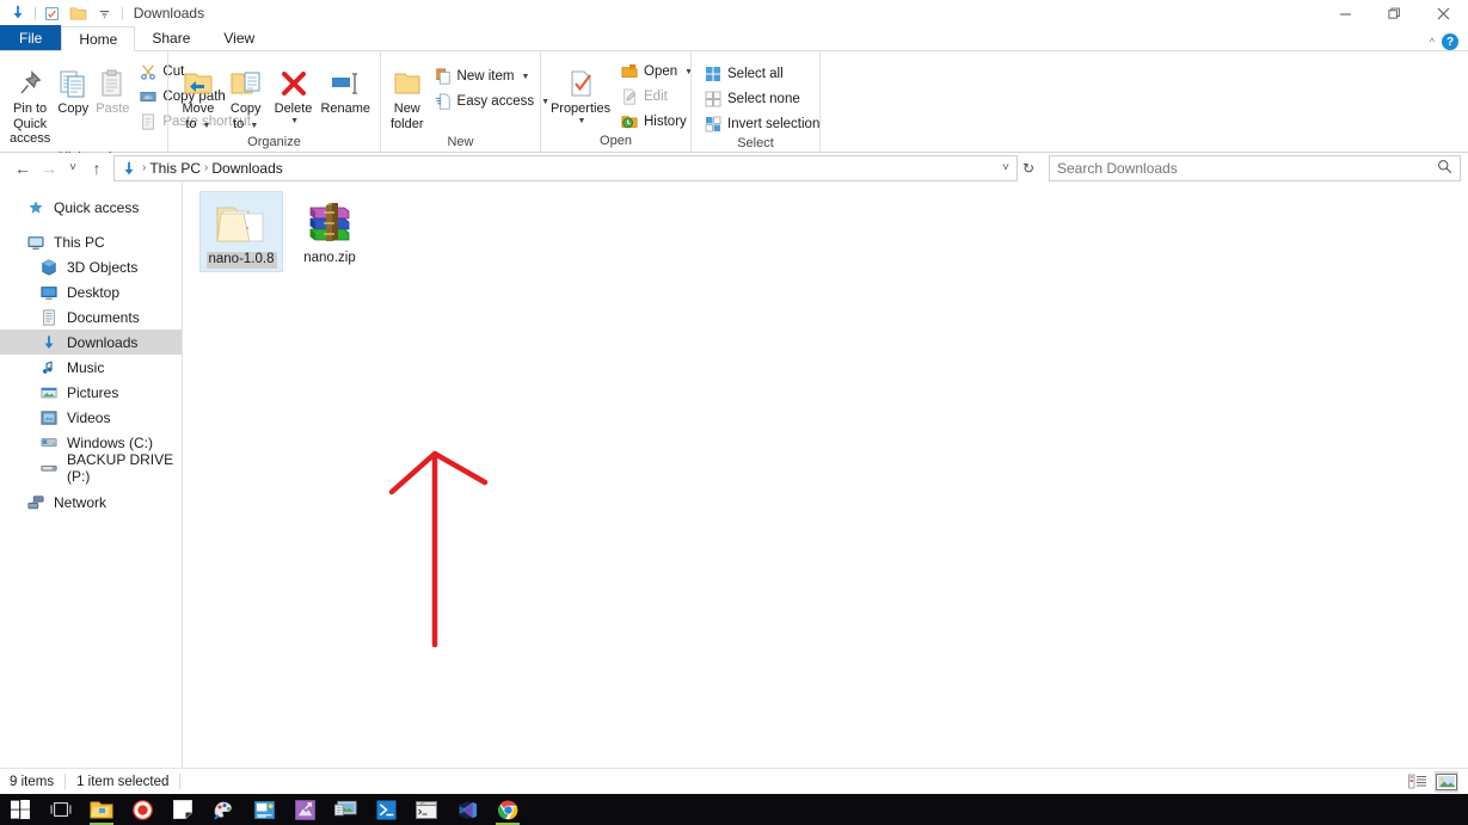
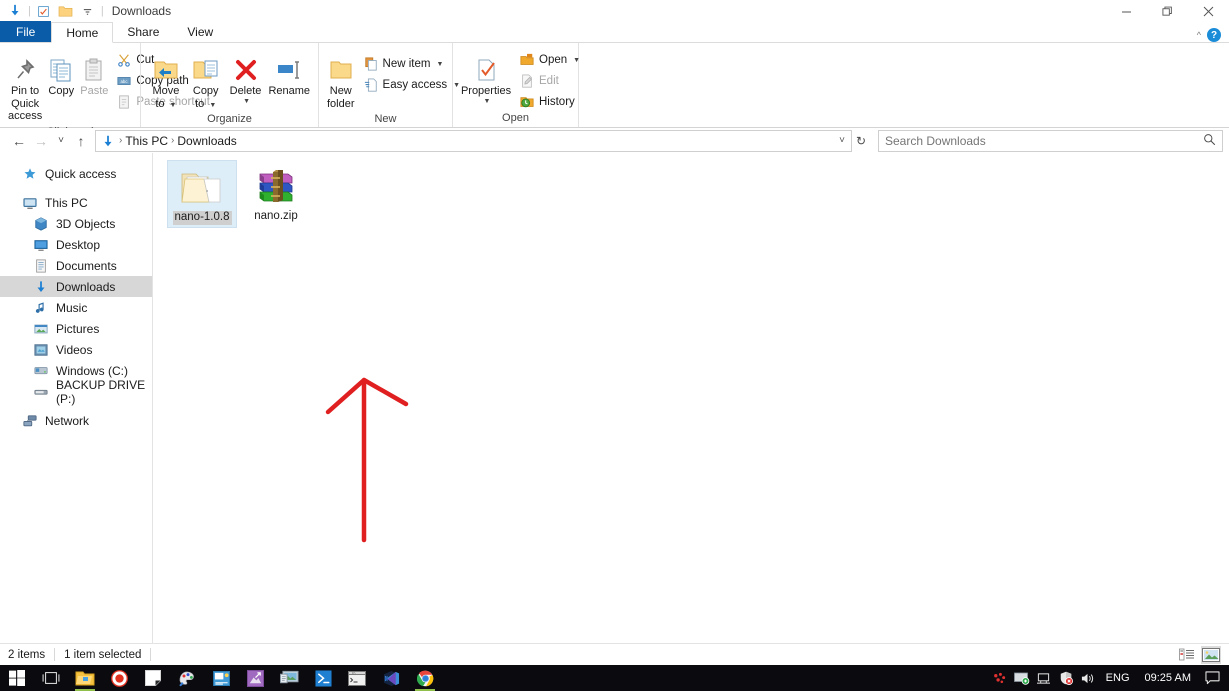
  |
  |
  Downloads
  File
  Home
  Share
  View
  ^
  ?
  Pin to Quick
  access
  Copy
  Paste
  Cut
  Copy path
  Paste shortcut
  Move
  Copy
  Delete
  Rename
  Organize
  New
  folder
  New item
  Easy access
  New
  Properties
  Open
  Edit
  History
  Open
- Select all
- Select none
- Invert selection
- Select
  ←
  →
  ˅
  ↑
  ›
  This PC
  ›
  Downloads
  ˅
  ↻
  Search Downloads
  Quick access
  This PC
  3D Objects
  Desktop
  Documents
  Downloads
  Music
  Pictures
  Videos
  Windows (C:)
  BACKUP DRIVE (P:)
  Network
  nano-1.0.8
  nano.zip
- 9 items
+ 2 items
  1 item selected
+ ENG
+ 09:25 AM
